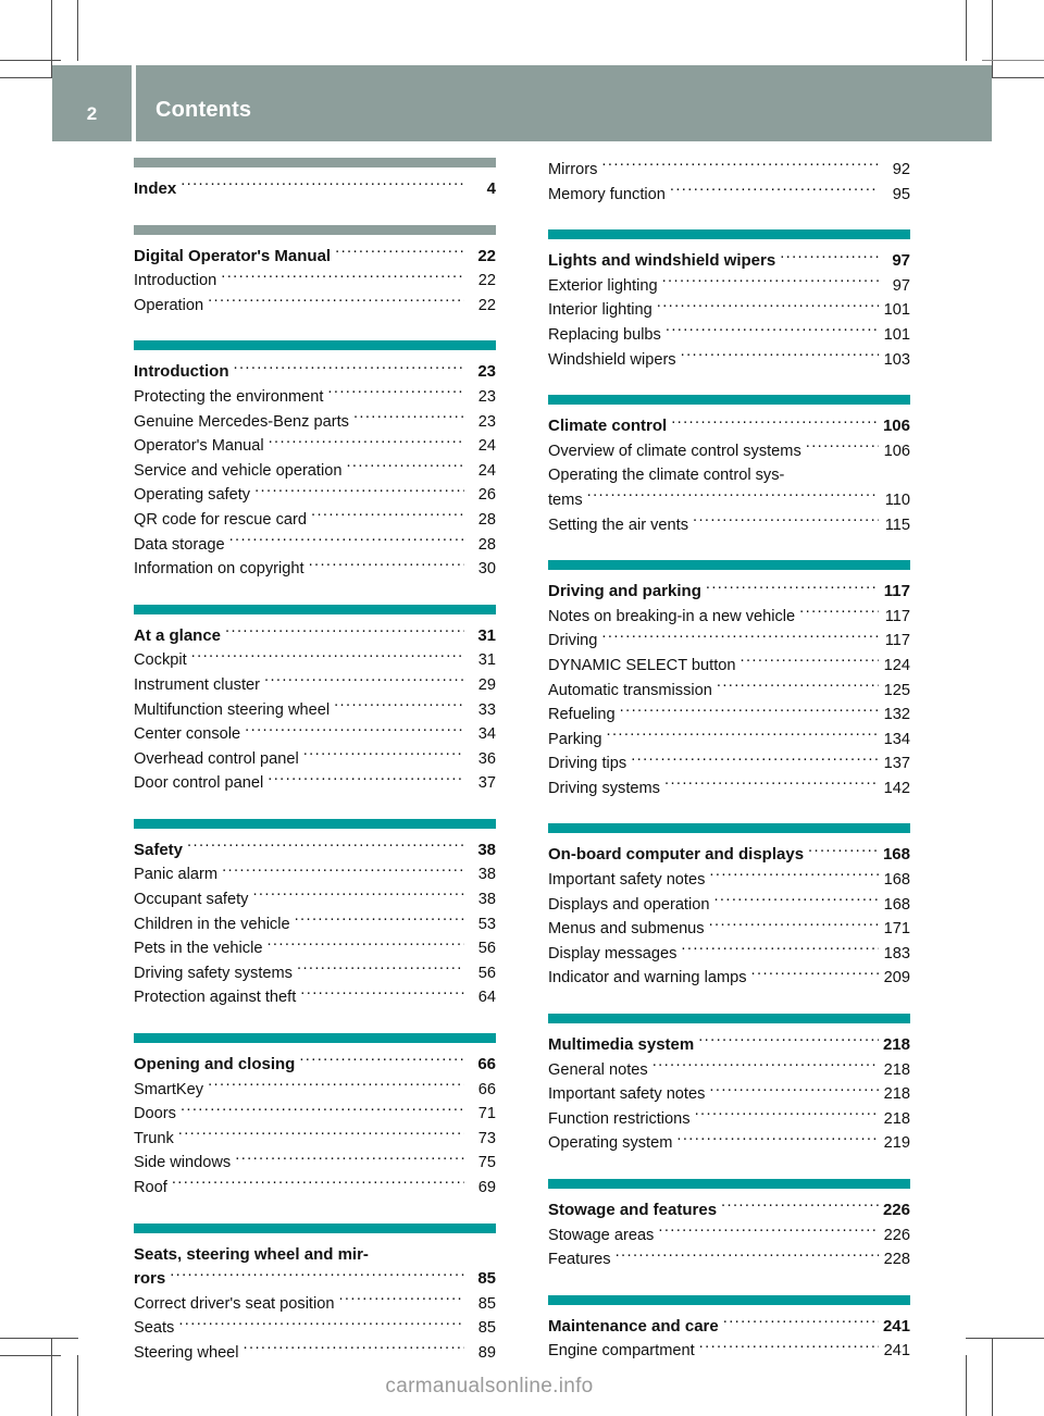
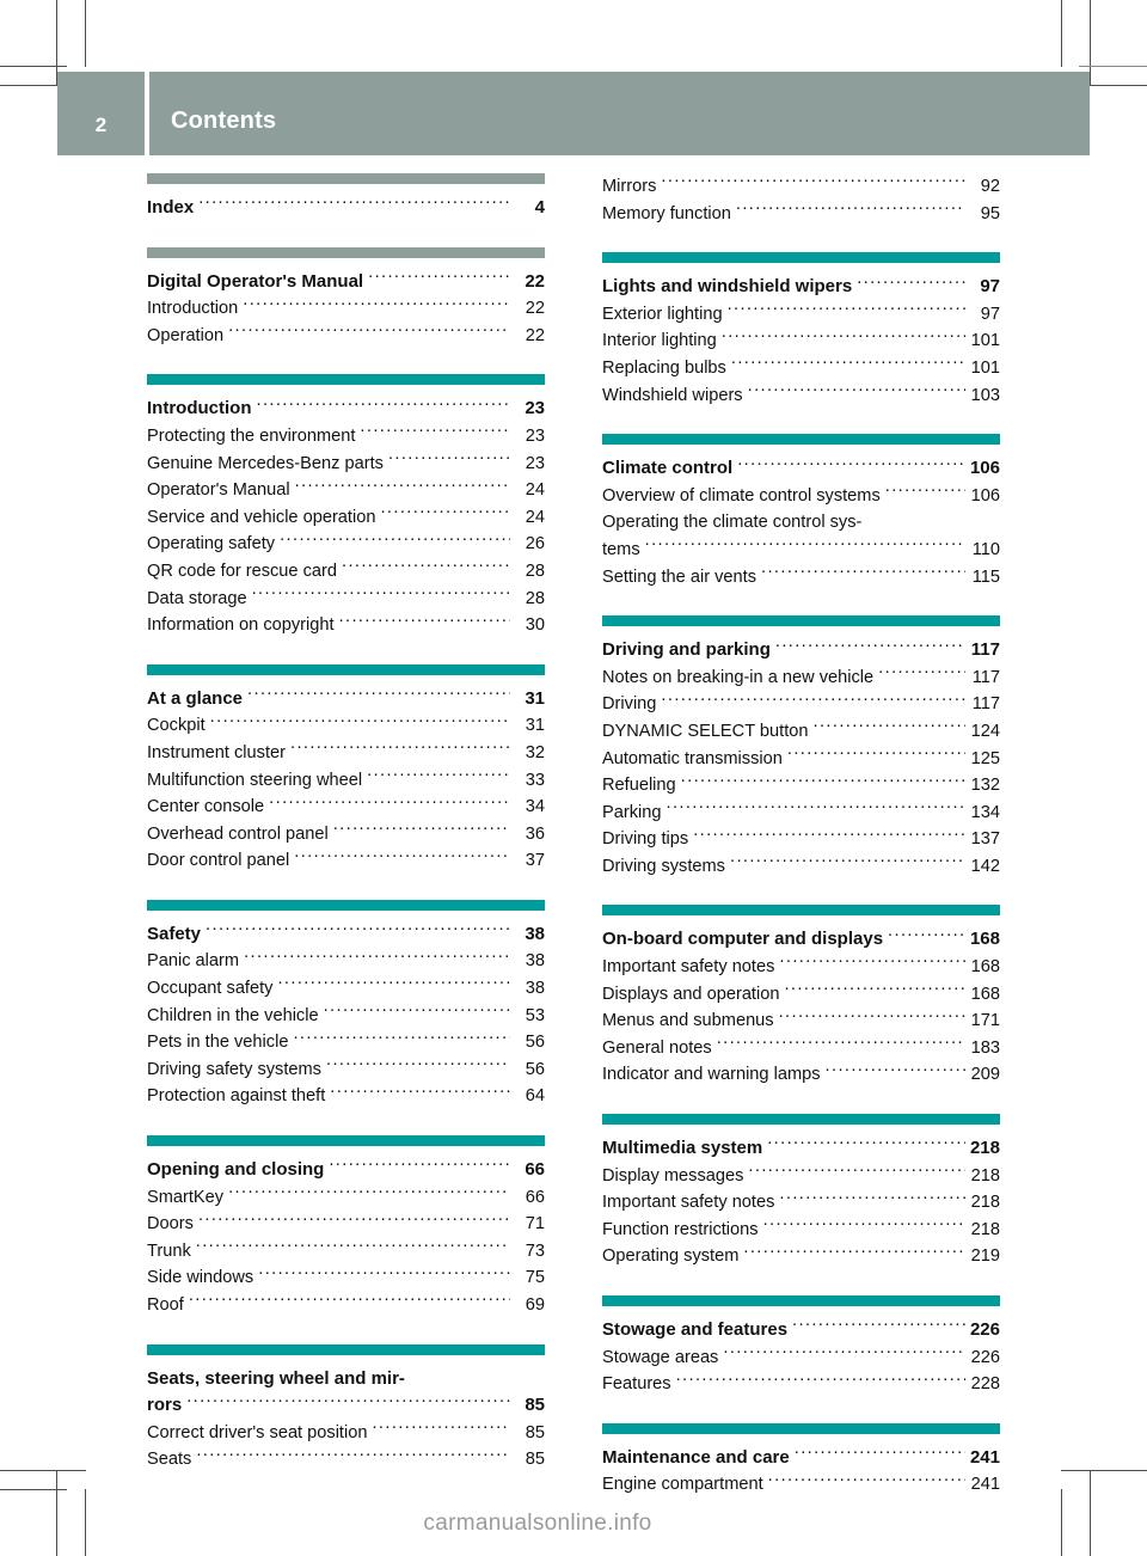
  2
  Contents
  Index
  4
  Digital Operator's Manual
  22
  Introduction
  22
  Operation
  22
  Introduction
  23
  Protecting the environment
  23
  Genuine Mercedes-Benz parts
  23
  Operator's Manual
  24
  Service and vehicle operation
  24
  Operating safety
  26
  QR code for rescue card
  28
  Data storage
  28
  Information on copyright
  30
  At a glance
  31
  Cockpit
  31
  Instrument cluster
- 29
+ 32
  Multifunction steering wheel
  33
  Center console
  34
  Overhead control panel
  36
  Door control panel
  37
  Safety
  38
  Panic alarm
  38
  Occupant safety
  38
  Children in the vehicle
  53
  Pets in the vehicle
  56
  Driving safety systems
  56
  Protection against theft
  64
  Opening and closing
  66
  SmartKey
  66
  Doors
  71
  Trunk
  73
  Side windows
  75
  Roof
  69
  Seats, steering wheel and mir-
  rors
  85
  Correct driver's seat position
  85
  Seats
  85
- Steering wheel
- 89
  Mirrors
  92
  Memory function
  95
  Lights and windshield wipers
  97
  Exterior lighting
  97
  Interior lighting
  101
  Replacing bulbs
  101
  Windshield wipers
  103
  Climate control
  106
  Overview of climate control systems
  106
  Operating the climate control sys-
  tems
  110
  Setting the air vents
  115
  Driving and parking
  117
  Notes on breaking-in a new vehicle
  117
  Driving
  117
  DYNAMIC SELECT button
  124
  Automatic transmission
  125
  Refueling
  132
  Parking
  134
  Driving tips
  137
  Driving systems
  142
  On-board computer and displays
  168
  Important safety notes
  168
  Displays and operation
  168
  Menus and submenus
  171
- Display messages
+ General notes
  183
  Indicator and warning lamps
  209
  Multimedia system
  218
- General notes
+ Display messages
  218
  Important safety notes
  218
  Function restrictions
  218
  Operating system
  219
  Stowage and features
  226
  Stowage areas
  226
  Features
  228
  Maintenance and care
  241
  Engine compartment
  241
  carmanualsonline.info
